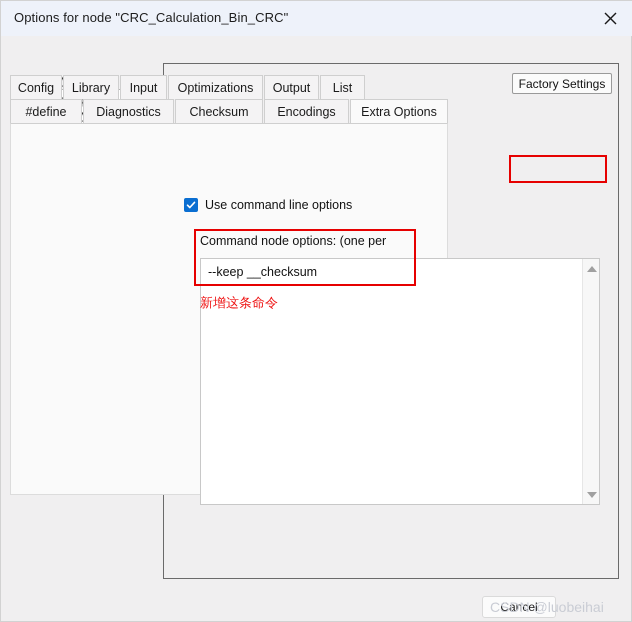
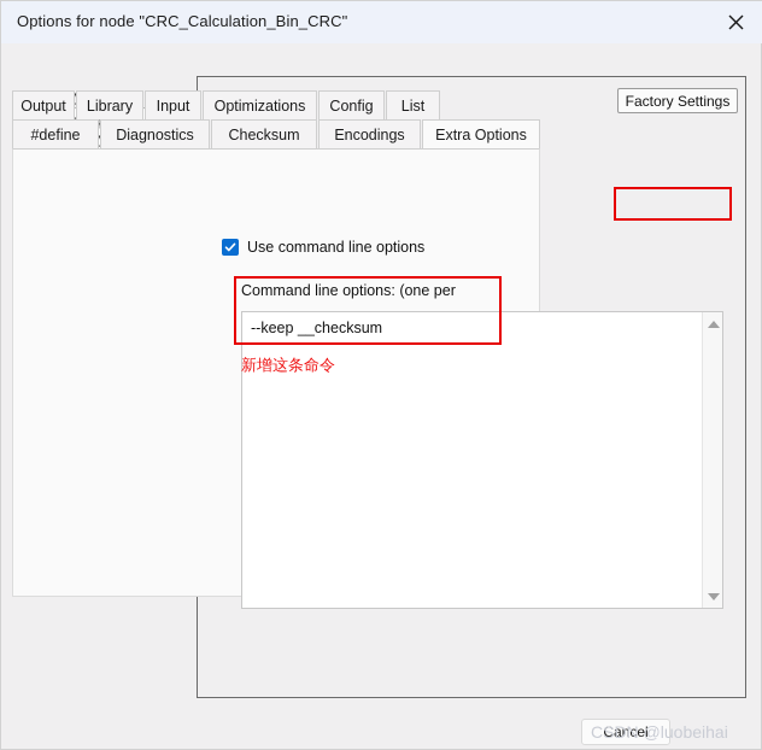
  Options for node "CRC_Calculation_Bin_CRC"
  Factory Settings
- Config
+ Output
  Library
  Input
  Optimizations
- Output
+ Config
  List
  #define
  Diagnostics
  Checksum
  Encodings
  Extra Options
  Use command line options
- Command node options: (one per
+ Command line options: (one per
  --keep __checksum
  新增这条命令
  Cancel
  CSDN @luobeihai
